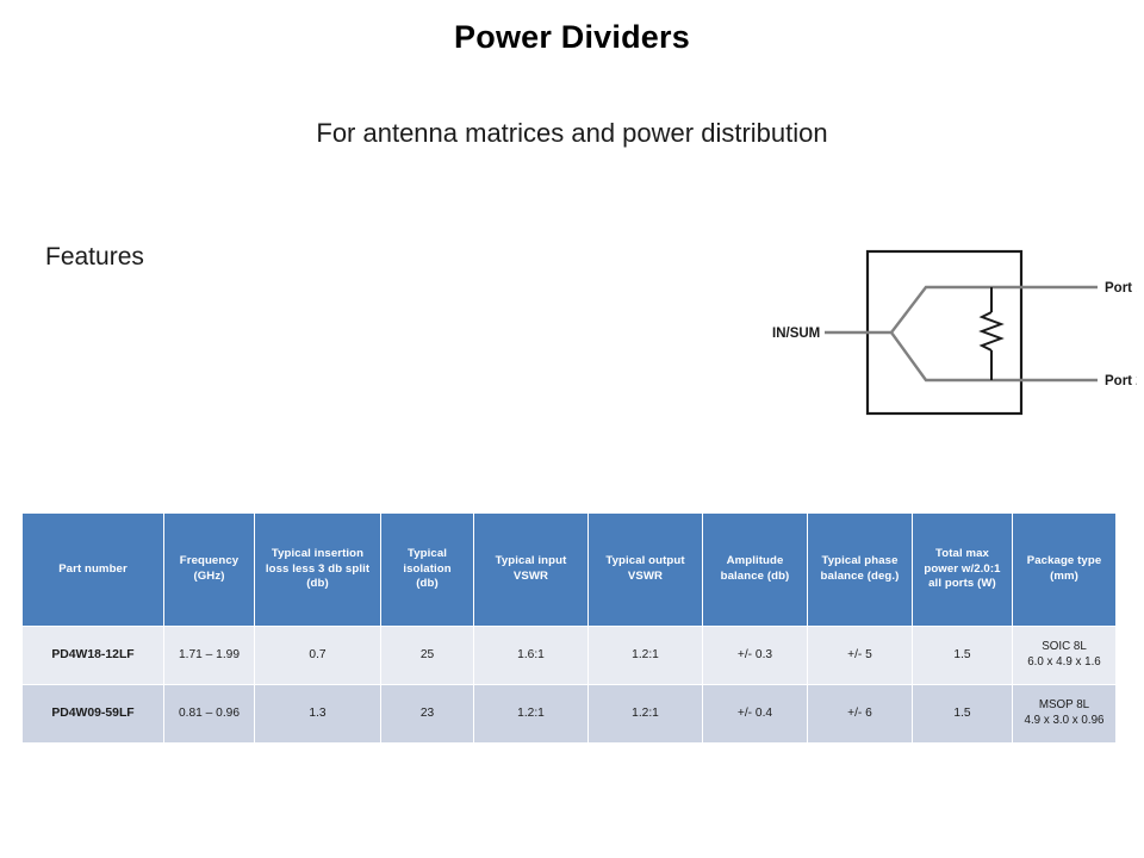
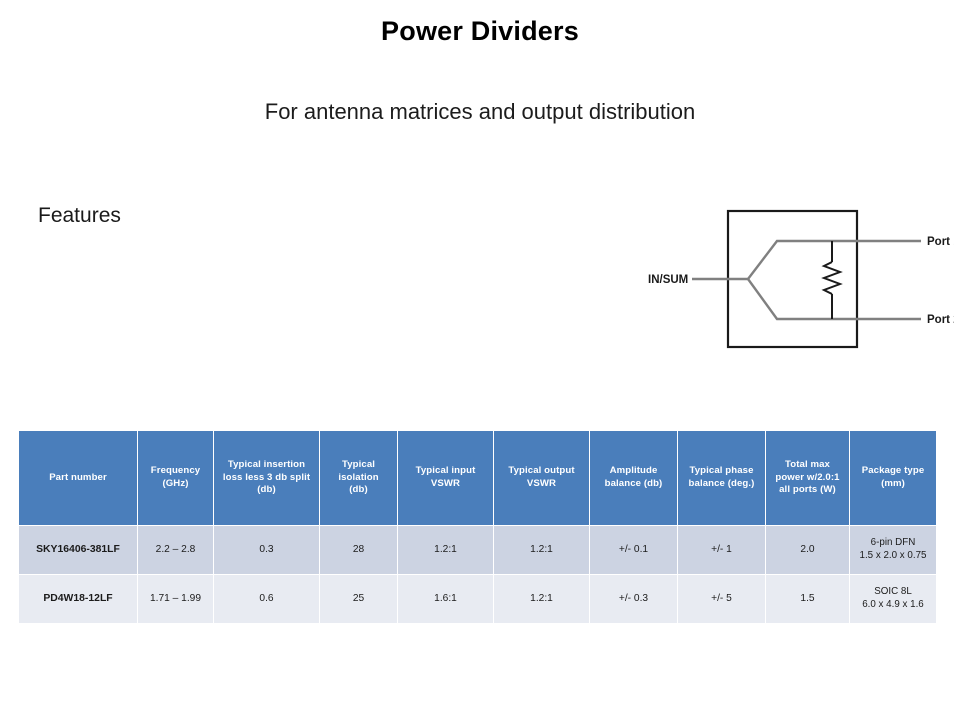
  Power Dividers
- For antenna matrices and power distribution
+ For antenna matrices and output distribution
  Features
  IN/SUM
  Port
  Port
  Part number	Frequency (GHz)	Typical insertion loss less 3 db split (db)	Typical isolation (db)	Typical input VSWR	Typical output VSWR	Amplitude balance (db)	Typical phase balance (deg.)	Total max power w/2.0:1 all ports (W)	Package type (mm)
+ SKY16406-381LF	2.2 – 2.8	0.3	28	1.2:1	1.2:1	+/- 0.1	+/- 1	2.0	6-pin DFN 1.5 x 2.0 x 0.75
- PD4W18-12LF	1.71 – 1.99	0.7	25	1.6:1	1.2:1	+/- 0.3	+/- 5	1.5	SOIC 8L 6.0 x 4.9 x 1.6
+ PD4W18-12LF	1.71 – 1.99	0.6	25	1.6:1	1.2:1	+/- 0.3	+/- 5	1.5	SOIC 8L 6.0 x 4.9 x 1.6
- PD4W09-59LF	0.81 – 0.96	1.3	23	1.2:1	1.2:1	+/- 0.4	+/- 6	1.5	MSOP 8L 4.9 x 3.0 x 0.96
